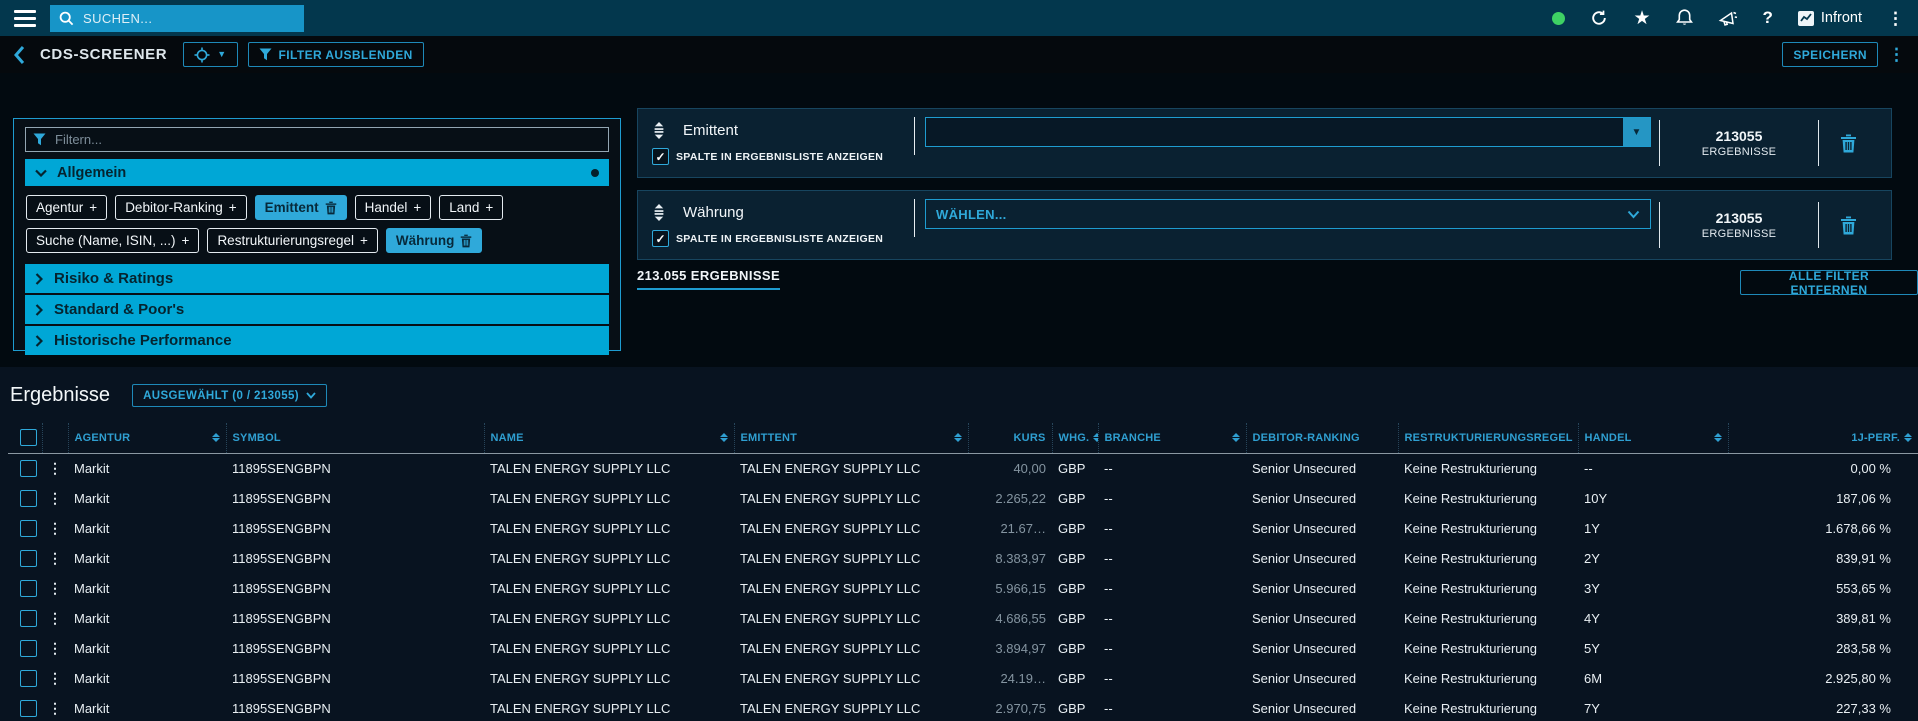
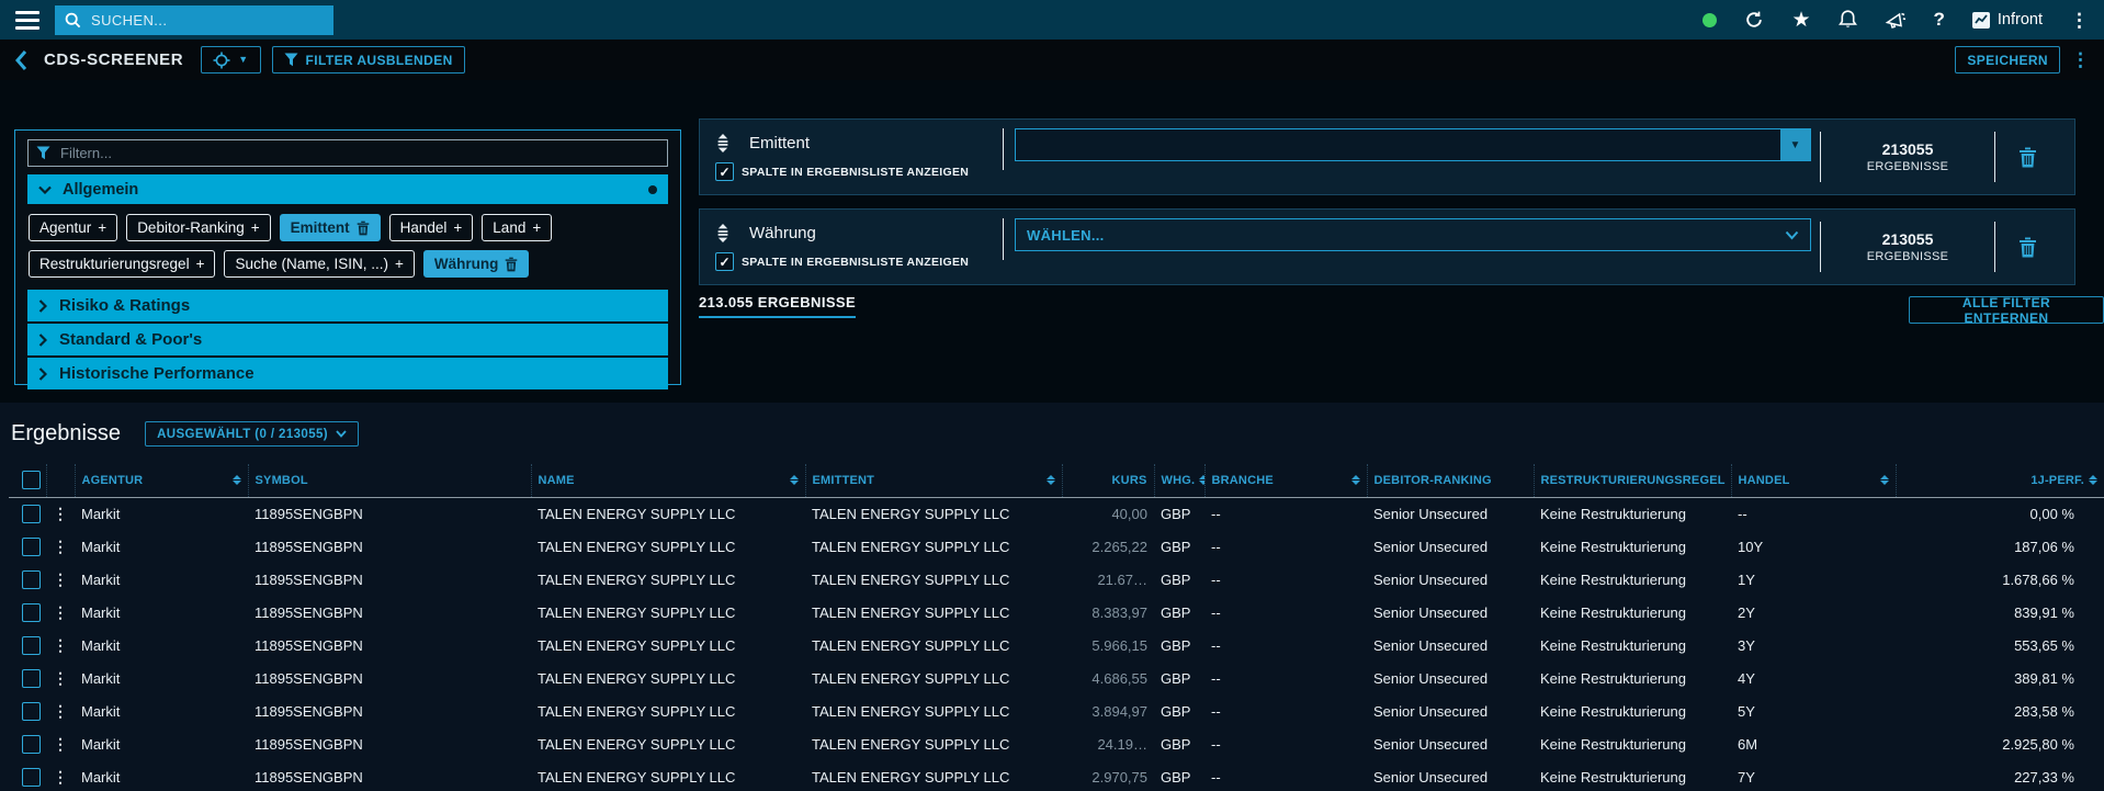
  SUCHEN...
  ★
  ?
  Infront
  ⋮
  CDS-SCREENER
  ▼
  FILTER AUSBLENDEN
  SPEICHERN
  ⋮
  Filtern...
  Allgemein
  Agentur
  +
  Debitor-Ranking
  +
  Emittent
  Handel
  +
  Land
  +
- Suche (Name, ISIN, ...)
+ Restrukturierungsregel
  +
- Restrukturierungsregel
+ Suche (Name, ISIN, ...)
  +
  Währung
  Risiko & Ratings
  Standard & Poor's
  Historische Performance
  Emittent
  ✓
  SPALTE IN ERGEBNISLISTE ANZEIGEN
  ▼
  213055
  ERGEBNISSE
  Währung
  ✓
  SPALTE IN ERGEBNISLISTE ANZEIGEN
  WÄHLEN...
  213055
  ERGEBNISSE
  213.055 ERGEBNISSE
  ALLE FILTER ENTFERNEN
  Ergebnisse
  AUSGEWÄHLT (0 / 213055)
  		AGENTUR	SYMBOL	NAME	EMITTENT	KURS	WHG.	BRANCHE	DEBITOR-RANKING	RESTRUKTURIERUNGSREGEL	HANDEL	1J-PERF.
  	⋮	Markit	11895SENGBPN	TALEN ENERGY SUPPLY LLC	TALEN ENERGY SUPPLY LLC	40,00	GBP	--	Senior Unsecured	Keine Restrukturierung	--	0,00 %
  	⋮	Markit	11895SENGBPN	TALEN ENERGY SUPPLY LLC	TALEN ENERGY SUPPLY LLC	2.265,22	GBP	--	Senior Unsecured	Keine Restrukturierung	10Y	187,06 %
  	⋮	Markit	11895SENGBPN	TALEN ENERGY SUPPLY LLC	TALEN ENERGY SUPPLY LLC	21.67…	GBP	--	Senior Unsecured	Keine Restrukturierung	1Y	1.678,66 %
  	⋮	Markit	11895SENGBPN	TALEN ENERGY SUPPLY LLC	TALEN ENERGY SUPPLY LLC	8.383,97	GBP	--	Senior Unsecured	Keine Restrukturierung	2Y	839,91 %
  	⋮	Markit	11895SENGBPN	TALEN ENERGY SUPPLY LLC	TALEN ENERGY SUPPLY LLC	5.966,15	GBP	--	Senior Unsecured	Keine Restrukturierung	3Y	553,65 %
  	⋮	Markit	11895SENGBPN	TALEN ENERGY SUPPLY LLC	TALEN ENERGY SUPPLY LLC	4.686,55	GBP	--	Senior Unsecured	Keine Restrukturierung	4Y	389,81 %
  	⋮	Markit	11895SENGBPN	TALEN ENERGY SUPPLY LLC	TALEN ENERGY SUPPLY LLC	3.894,97	GBP	--	Senior Unsecured	Keine Restrukturierung	5Y	283,58 %
  	⋮	Markit	11895SENGBPN	TALEN ENERGY SUPPLY LLC	TALEN ENERGY SUPPLY LLC	24.19…	GBP	--	Senior Unsecured	Keine Restrukturierung	6M	2.925,80 %
  	⋮	Markit	11895SENGBPN	TALEN ENERGY SUPPLY LLC	TALEN ENERGY SUPPLY LLC	2.970,75	GBP	--	Senior Unsecured	Keine Restrukturierung	7Y	227,33 %
